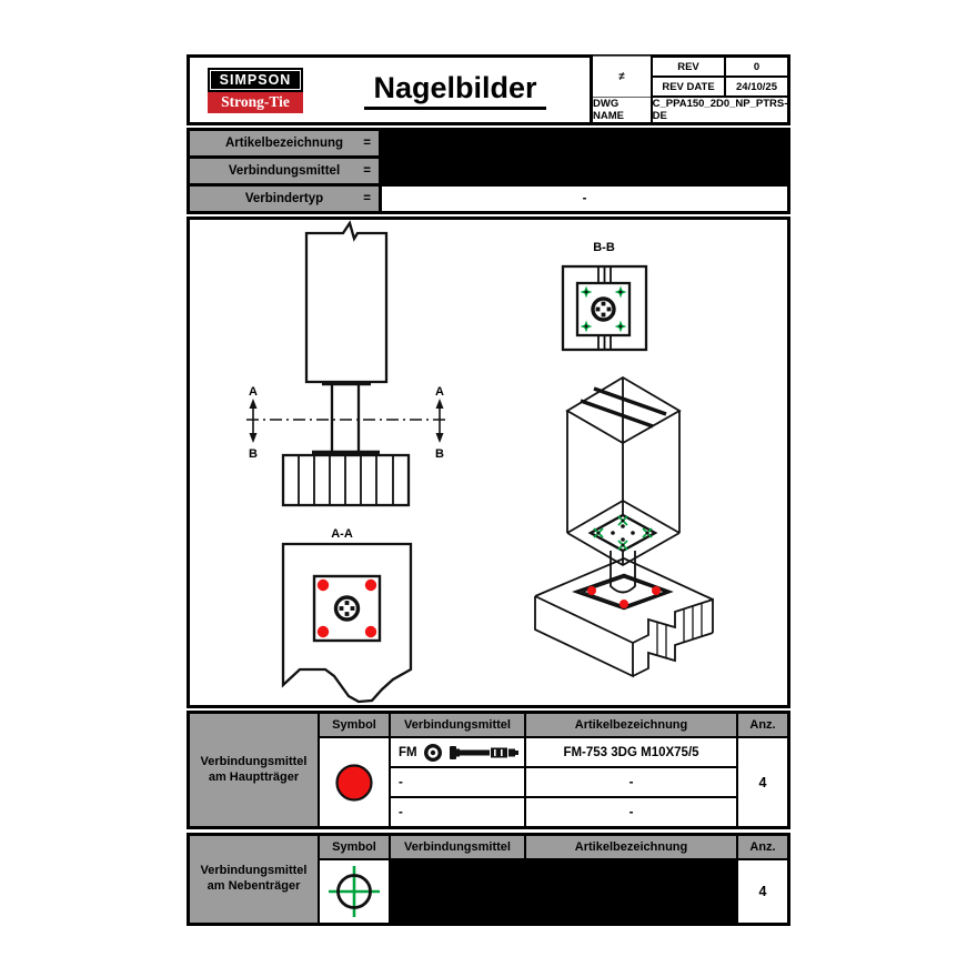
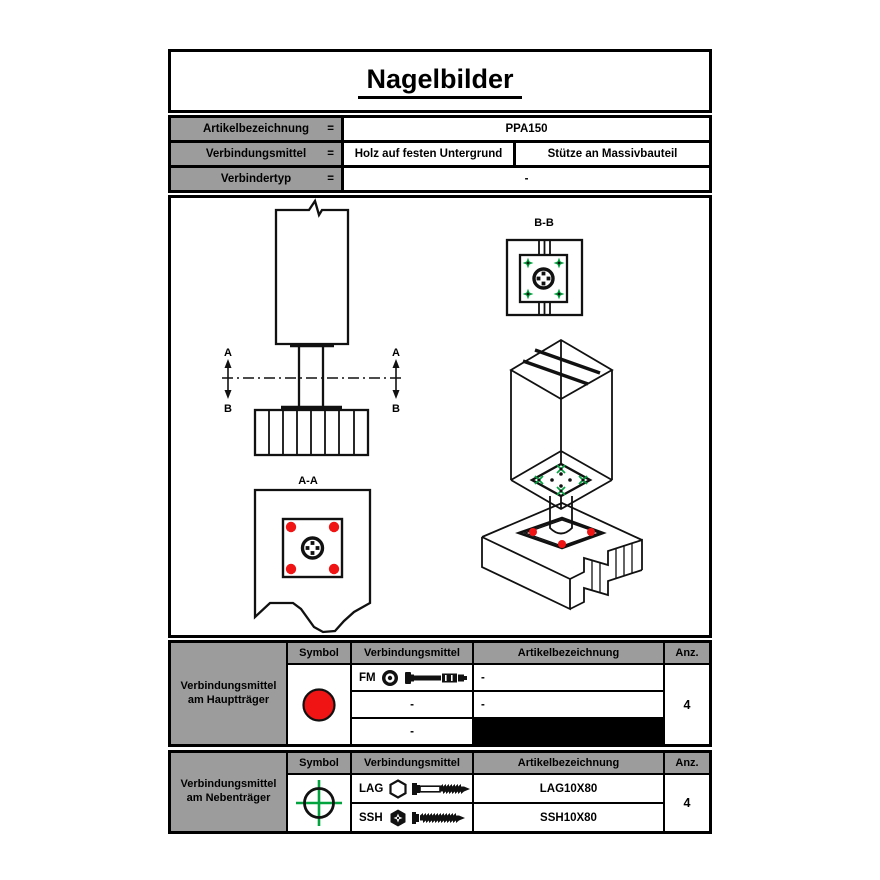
- SIMPSON
- Strong-Tie
  Nagelbilder
- ≠
- REV
- 0
- REV DATE
- 24/10/25
- DWG NAME
- C_PPA150_2D0_NP_PTRS-DE
  Artikelbezeichnung
  =
+ PPA150
  Verbindungsmittel
  =
+ Holz auf festen Untergrund
+ Stütze an Massivbauteil
  Verbindertyp
  =
  -
  A
  B
  A
  B
  B-B
  A-A
  Verbindungsmittel
  am Hauptträger
  Symbol
  Verbindungsmittel
  Artikelbezeichnung
  Anz.
  FM
- FM-753 3DG M10X75/5
  -
  -
  -
  -
  4
  Verbindungsmittel
  am Nebenträger
  Symbol
  Verbindungsmittel
  Artikelbezeichnung
  Anz.
+ LAG
+ LAG10X80
+ SSH
+ SSH10X80
  4
